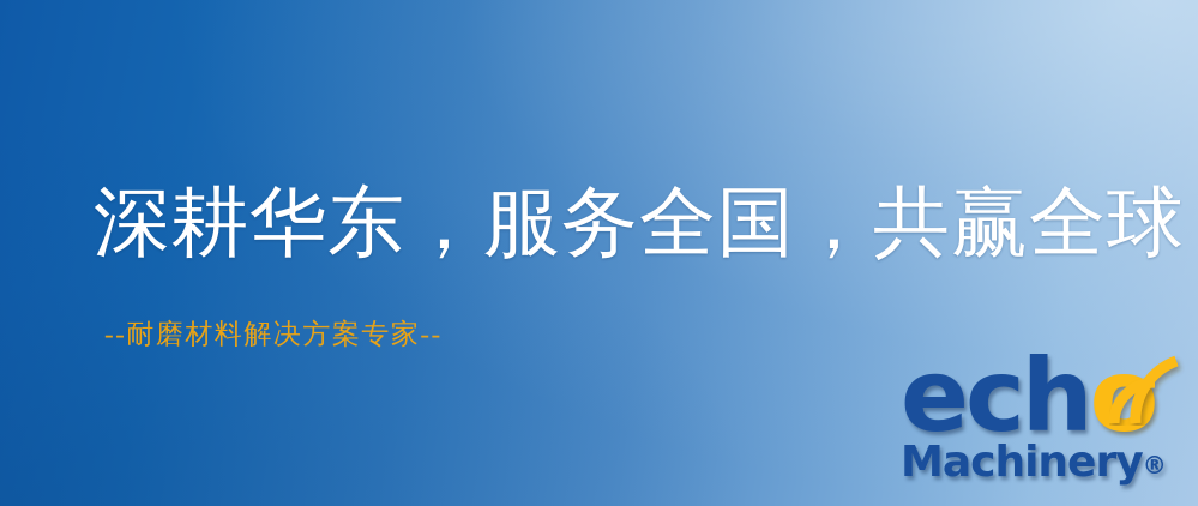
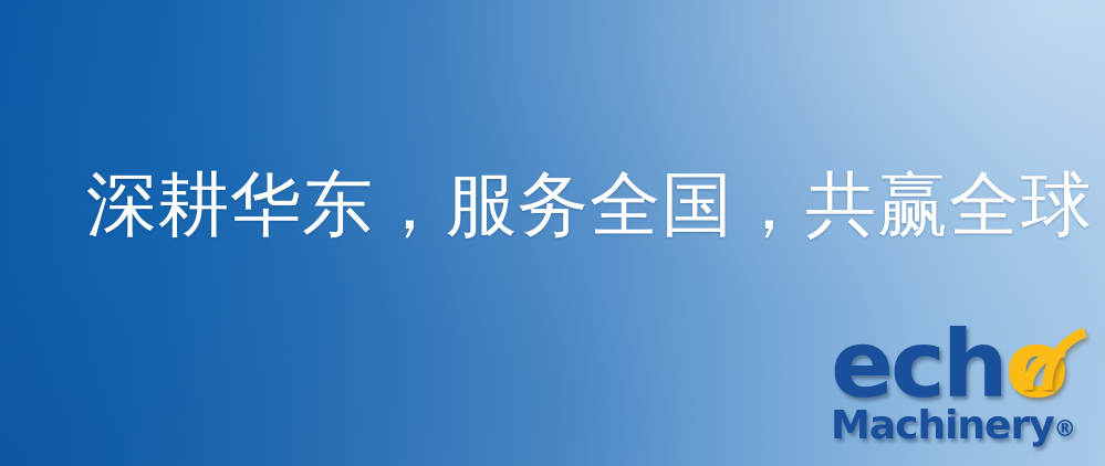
  深耕华东，服务全国，共赢全球
- --耐磨材料解决方案专家--
  ech
  Machinery®
